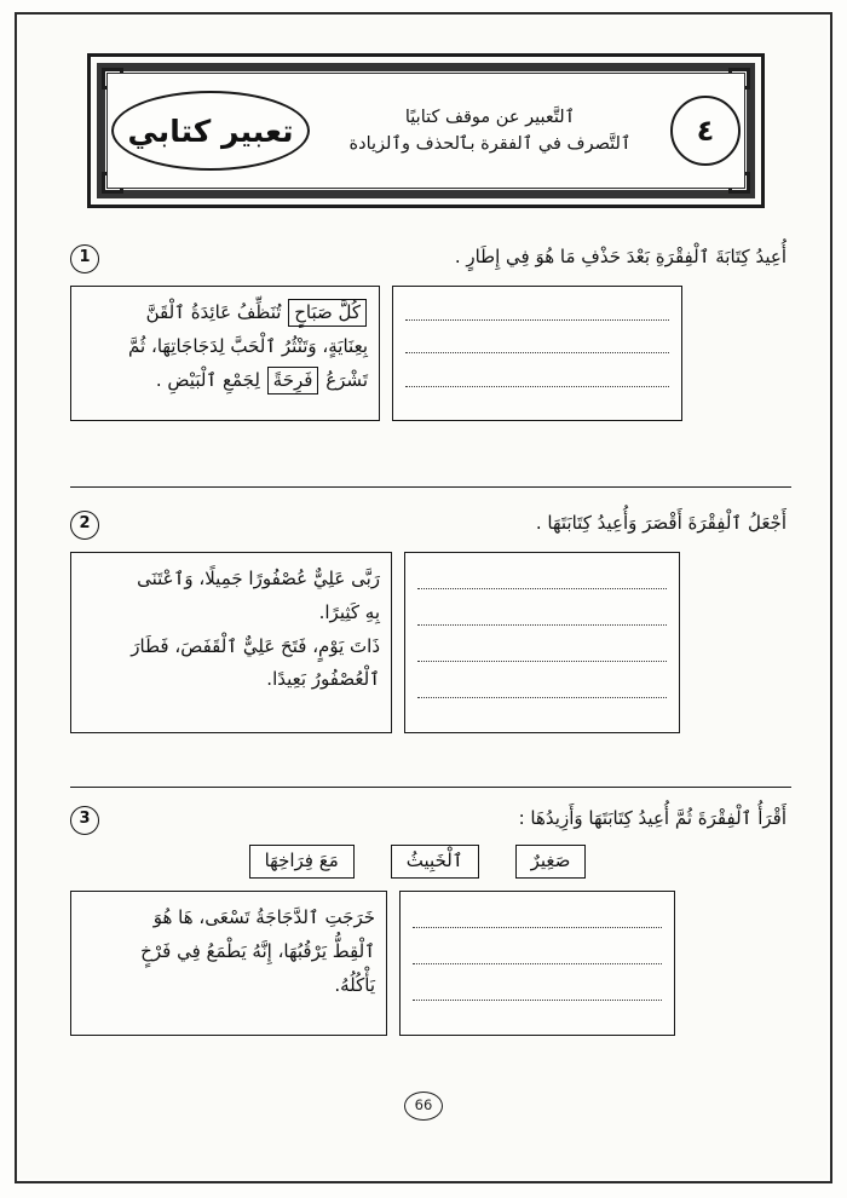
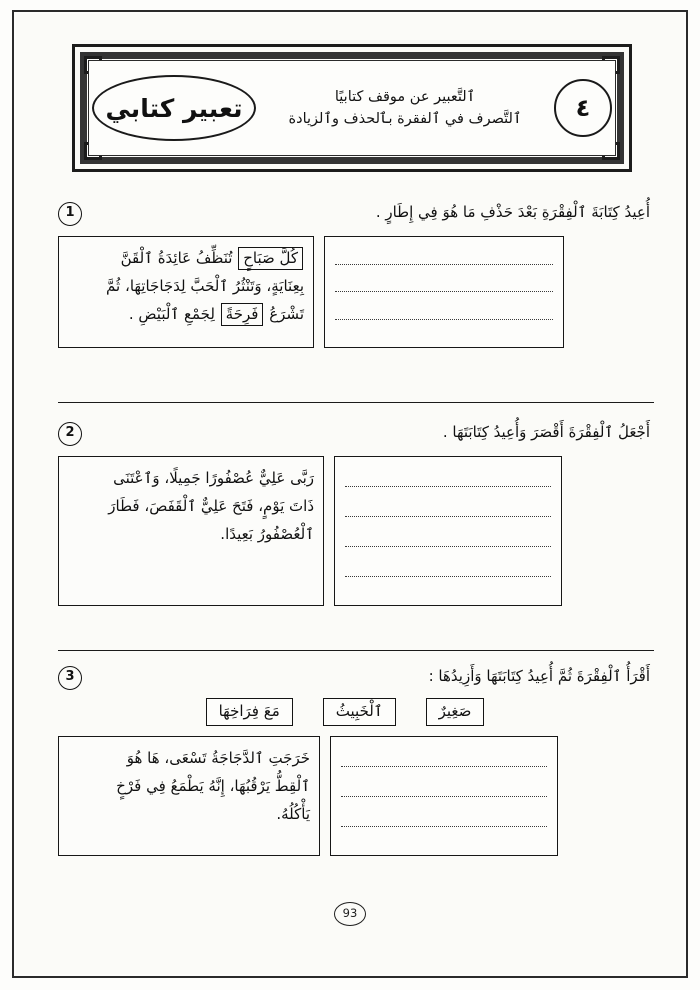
  تعبير كتابي
  ٱلتَّعبير عن موقف كتابيًا
  ٱلتَّصرف في ٱلفقرة بٱلحذف وٱلزيادة
  ٤
  1
  أُعِيدُ كِتَابَةَ ٱلْفِقْرَةِ بَعْدَ حَذْفِ مَا هُوَ فِي إِطَارٍ .
  كُلَّ صَبَاحٍ تُنَظِّفُ عَائِدَةُ ٱلْقَنَّ
  بِعِنَايَةٍ، وَتَنْثُرُ ٱلْحَبَّ لِدَجَاجَاتِهَا، ثُمَّ
  تَشْرَعُ فَرِحَةً لِجَمْعِ ٱلْبَيْضِ .
  2
  أَجْعَلُ ٱلْفِقْرَةَ أَقْصَرَ وَأُعِيدُ كِتَابَتَهَا .
  رَبَّى عَلِيٌّ عُصْفُورًا جَمِيلًا، وَٱعْتَنَى
- بِهِ كَثِيرًا.
  ذَاتَ يَوْمٍ، فَتَحَ عَلِيٌّ ٱلْقَفَصَ، فَطَارَ
  ٱلْعُصْفُورُ بَعِيدًا.
  3
  أَقْرَأُ ٱلْفِقْرَةَ ثُمَّ أُعِيدُ كِتَابَتَهَا وَأَزِيدُهَا :
  مَعَ فِرَاخِهَا
  ٱلْخَبِيثُ
  صَغِيرٌ
  خَرَجَتِ ٱلدَّجَاجَةُ تَسْعَى، هَا هُوَ
  ٱلْقِطُّ يَرْقُبُهَا، إِنَّهُ يَطْمَعُ فِي فَرْخٍ
  يَأْكُلُهُ.
- 66
+ 93
